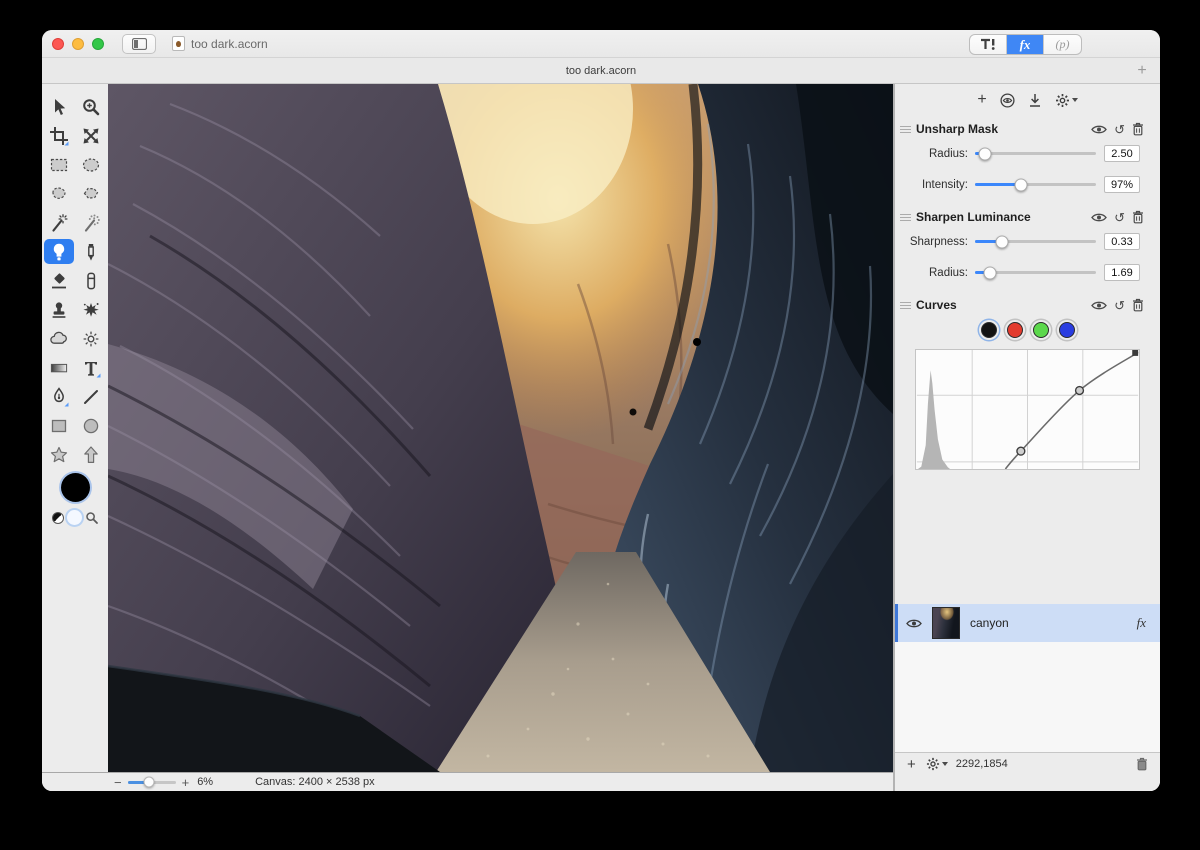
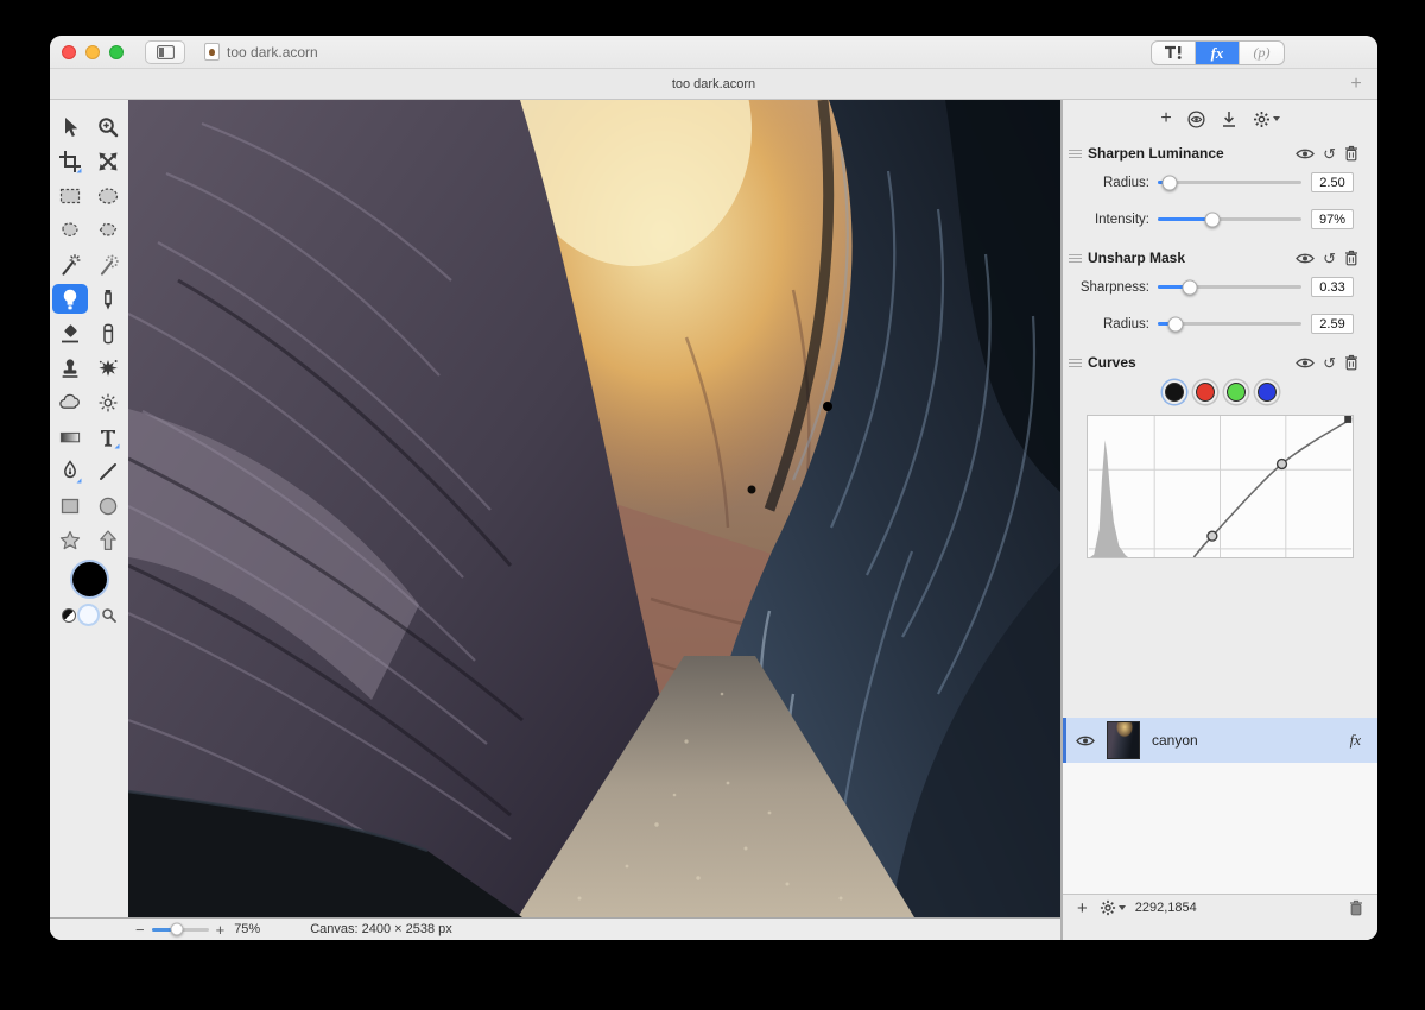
  too dark.acorn
  fx
  (p)
  too dark.acorn
  +
  −
  +
- 6%
+ 75%
  Canvas: 2400 × 2538 px
  +
- Unsharp Mask
+ Sharpen Luminance
  ↺
  Radius:
  2.50
  Intensity:
  97%
- Sharpen Luminance
+ Unsharp Mask
  ↺
  Sharpness:
  0.33
  Radius:
- 1.69
+ 2.59
  Curves
  ↺
  canyon
  fx
  +
  2292,1854
